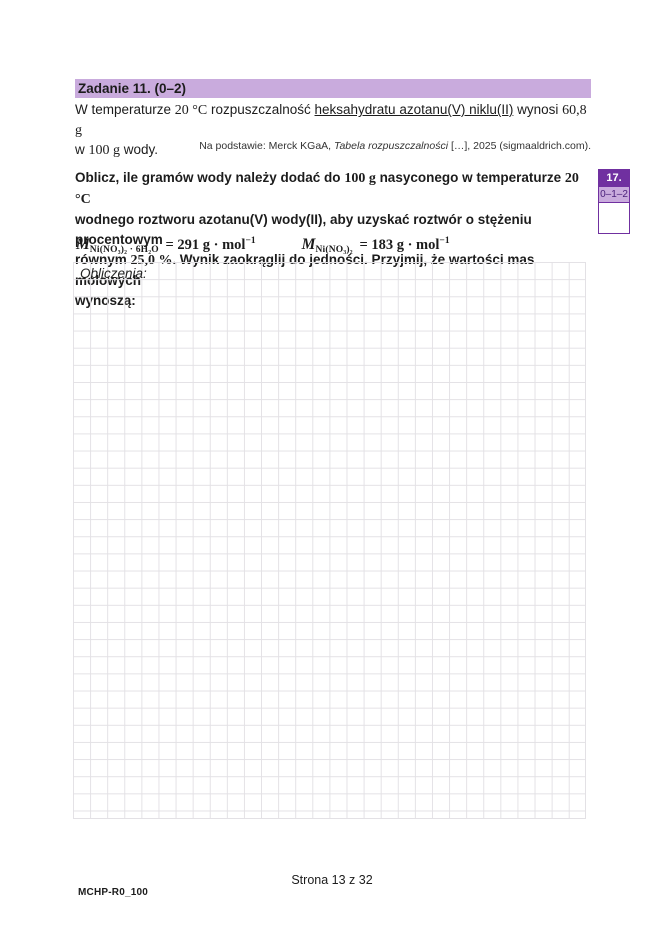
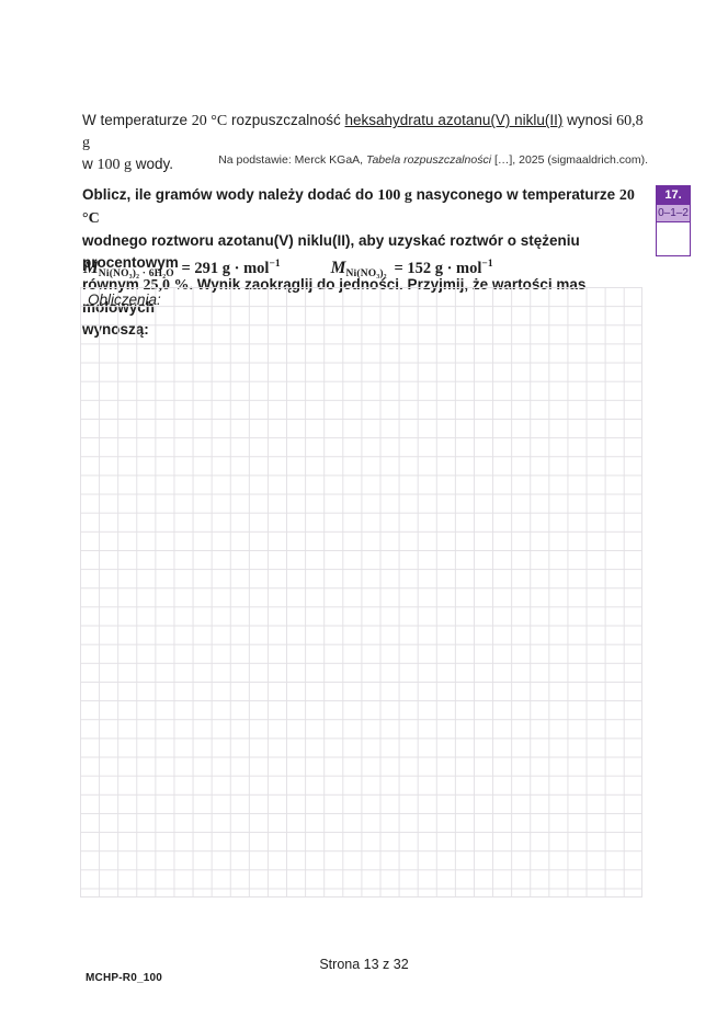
- Zadanie 11. (0–2)
  W temperaturze 20 °C rozpuszczalność heksahydratu azotanu(V) niklu(II) wynosi 60,8 g
  w 100 g wody.
  Na podstawie: Merck KGaA, Tabela rozpuszczalności […], 2025 (sigmaaldrich.com).
  Oblicz, ile gramów wody należy dodać do 100 g nasyconego w temperaturze 20 °C
- wodnego roztworu azotanu(V) wody(II), aby uzyskać roztwór o stężeniu procentowym
+ wodnego roztworu azotanu(V) niklu(II), aby uzyskać roztwór o stężeniu procentowym
  równym 25,0 %. Wynik zaokrąglij do jedności. Przyjmij, że wartości mas
  MNi(NO₃)₂ · 6H₂O = 291 g · mol−1
- MNi(NO₃)₂ = 183 g · mol−1
+ MNi(NO₃)₂ = 152 g · mol−1
  17.
  0–1–2
  Obliczenia:
  Strona 13 z 32
  MCHP-R0_100
